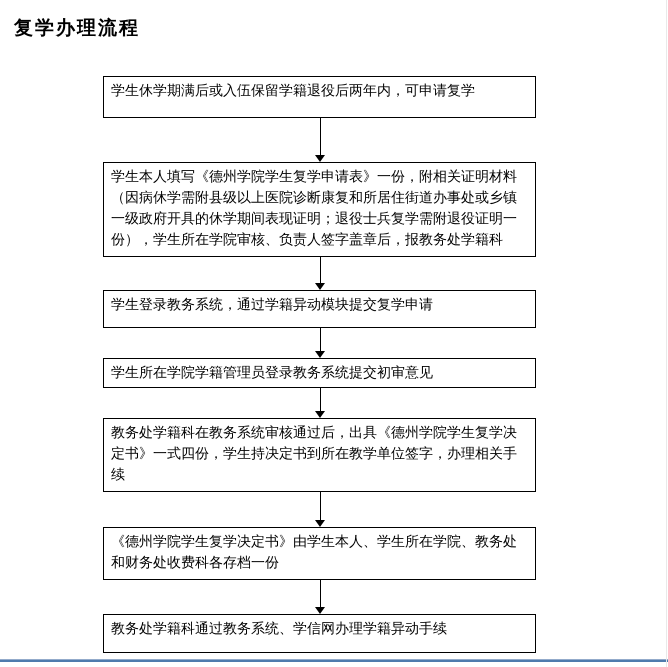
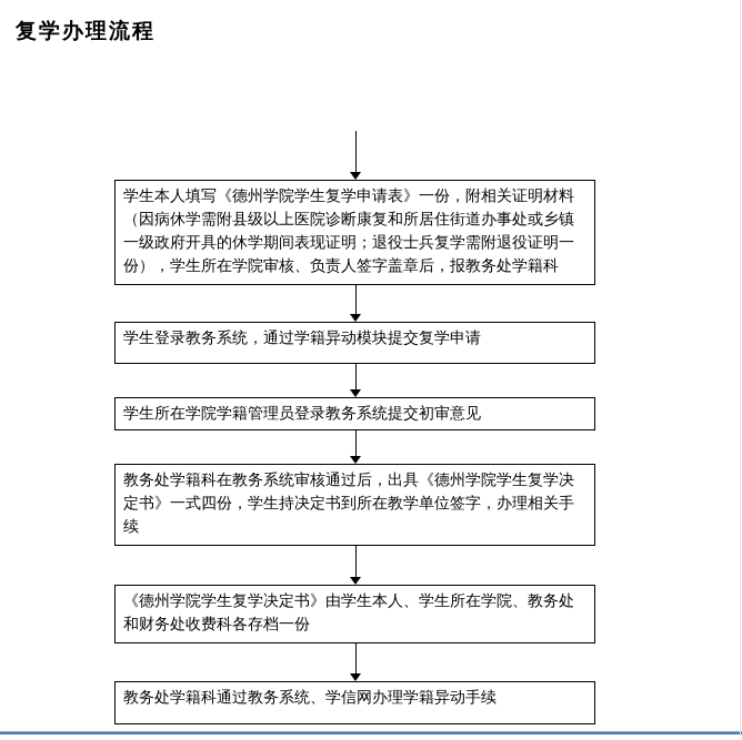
  复学办理流程
- 学生休学期满后或入伍保留学籍退役后两年内，可申请复学
  学生本人填写《德州学院学生复学申请表》一份，附相关证明材料（因病休学需附县级以上医院诊断康复和所居住街道办事处或乡镇一级政府开具的休学期间表现证明；退役士兵复学需附退役证明一份），学生所在学院审核、负责人签字盖章后，报教务处学籍科
  学生登录教务系统，通过学籍异动模块提交复学申请
  学生所在学院学籍管理员登录教务系统提交初审意见
  教务处学籍科在教务系统审核通过后，出具《德州学院学生复学决定书》一式四份，学生持决定书到所在教学单位签字，办理相关手续
  《德州学院学生复学决定书》由学生本人、学生所在学院、教务处和财务处收费科各存档一份
  教务处学籍科通过教务系统、学信网办理学籍异动手续
